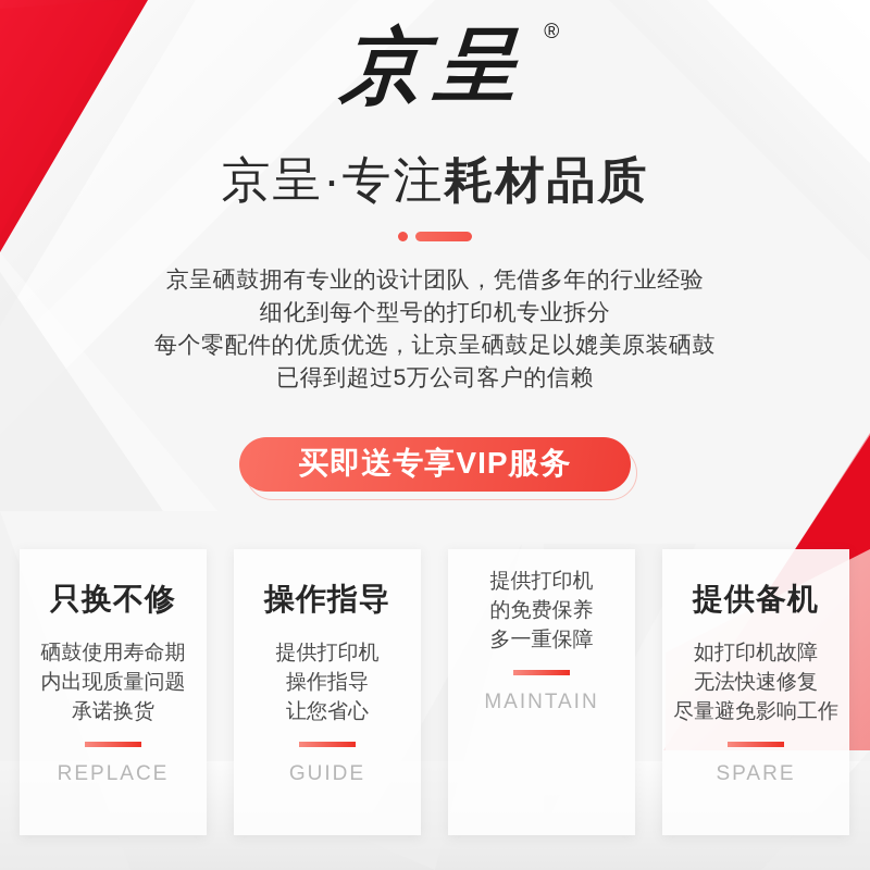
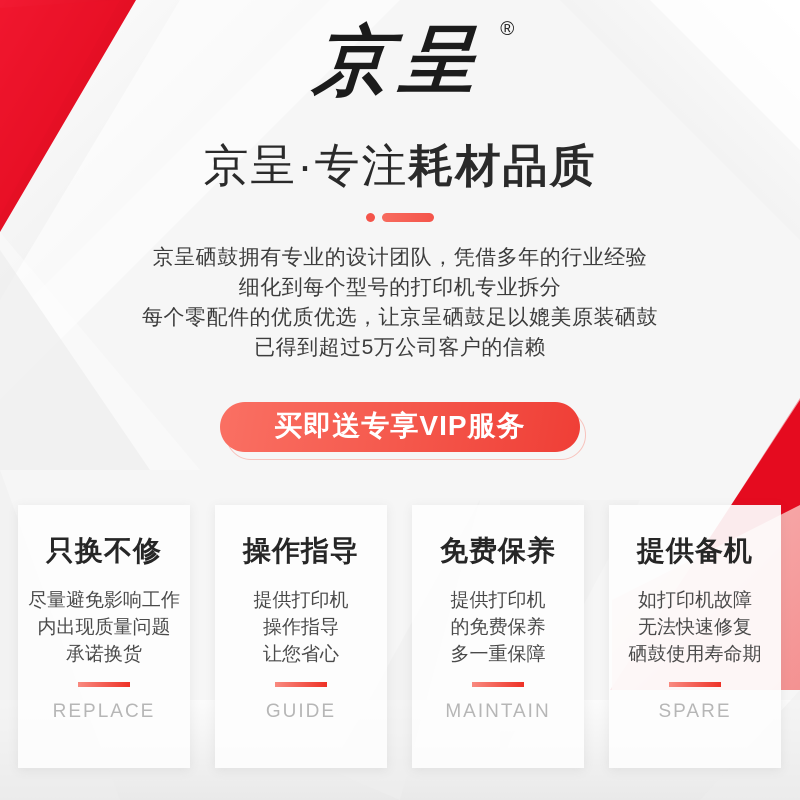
  京呈·专注耗材品质
  京呈硒鼓拥有专业的设计团队，凭借多年的行业经验
  细化到每个型号的打印机专业拆分
  每个零配件的优质优选，让京呈硒鼓足以媲美原装硒鼓
  已得到超过5万公司客户的信赖
  买即送专享VIP服务
  只换不修
- 硒鼓使用寿命期
+ 尽量避免影响工作
  内出现质量问题
  承诺换货
  REPLACE
  操作指导
  提供打印机
  操作指导
  让您省心
  GUIDE
+ 免费保养
  提供打印机
  的免费保养
  多一重保障
  MAINTAIN
  提供备机
  如打印机故障
  无法快速修复
- 尽量避免影响工作
+ 硒鼓使用寿命期
  SPARE
